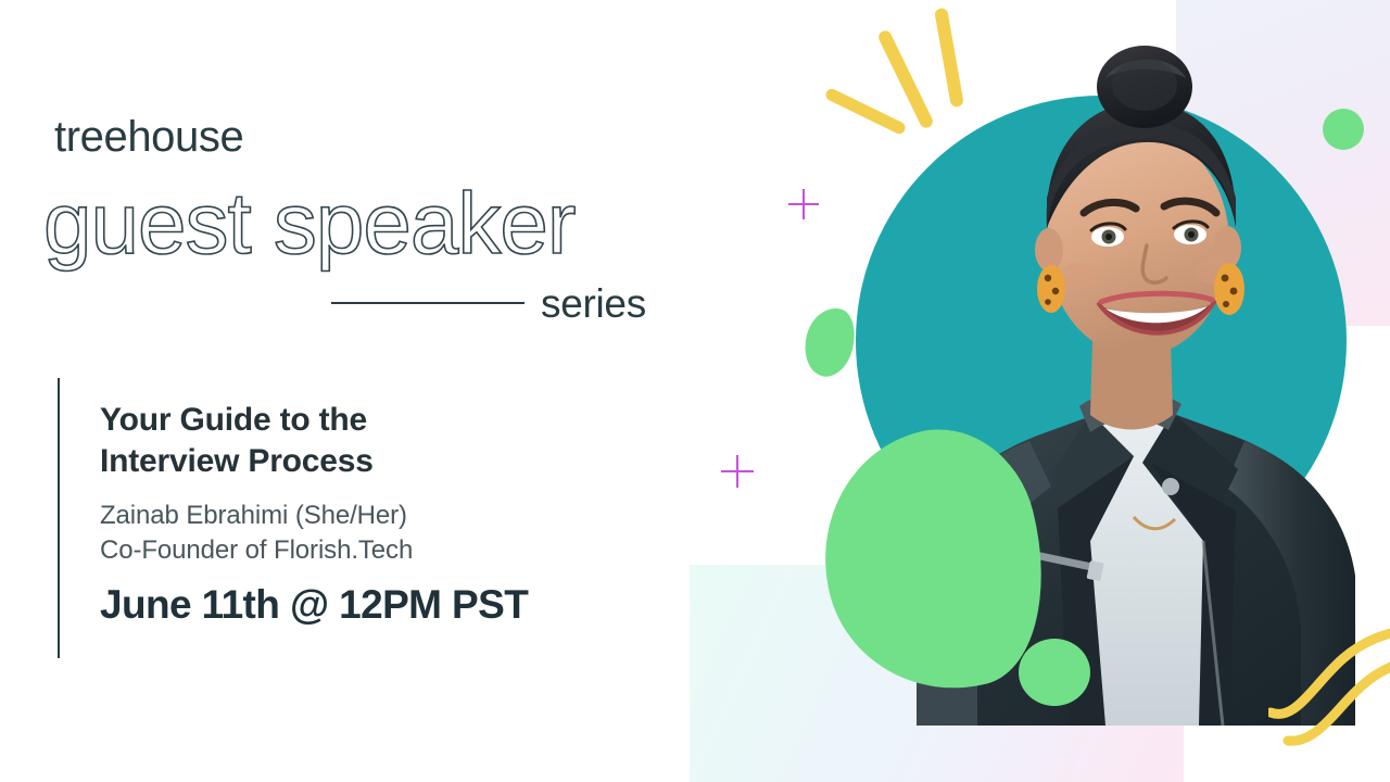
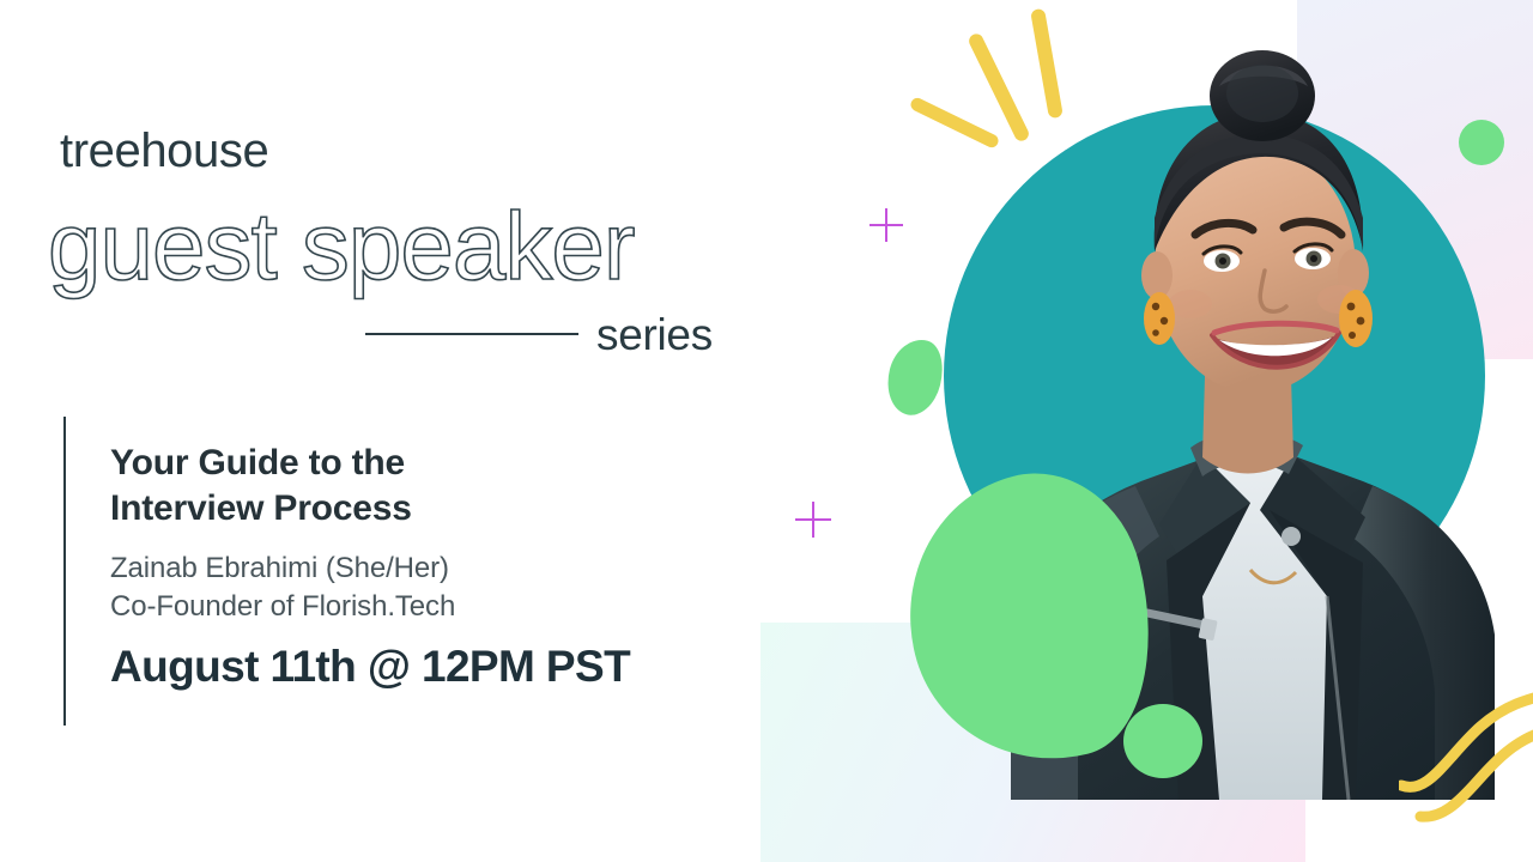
  treehouse
  guest speaker
  series
  Your Guide to the
  Interview Process
  Zainab Ebrahimi (She/Her)
  Co-Founder of Florish.Tech
- June 11th @ 12PM PST
+ August 11th @ 12PM PST
